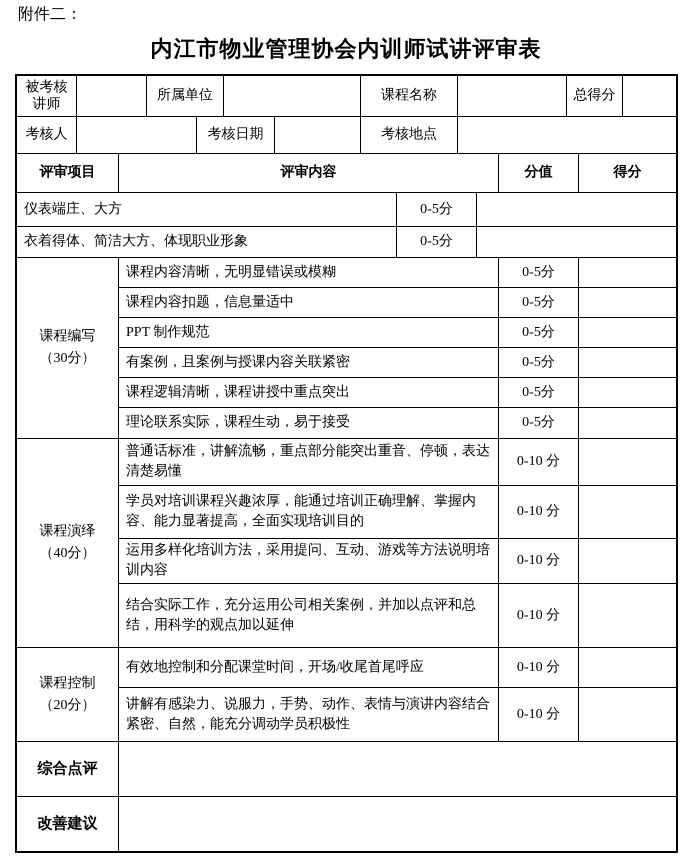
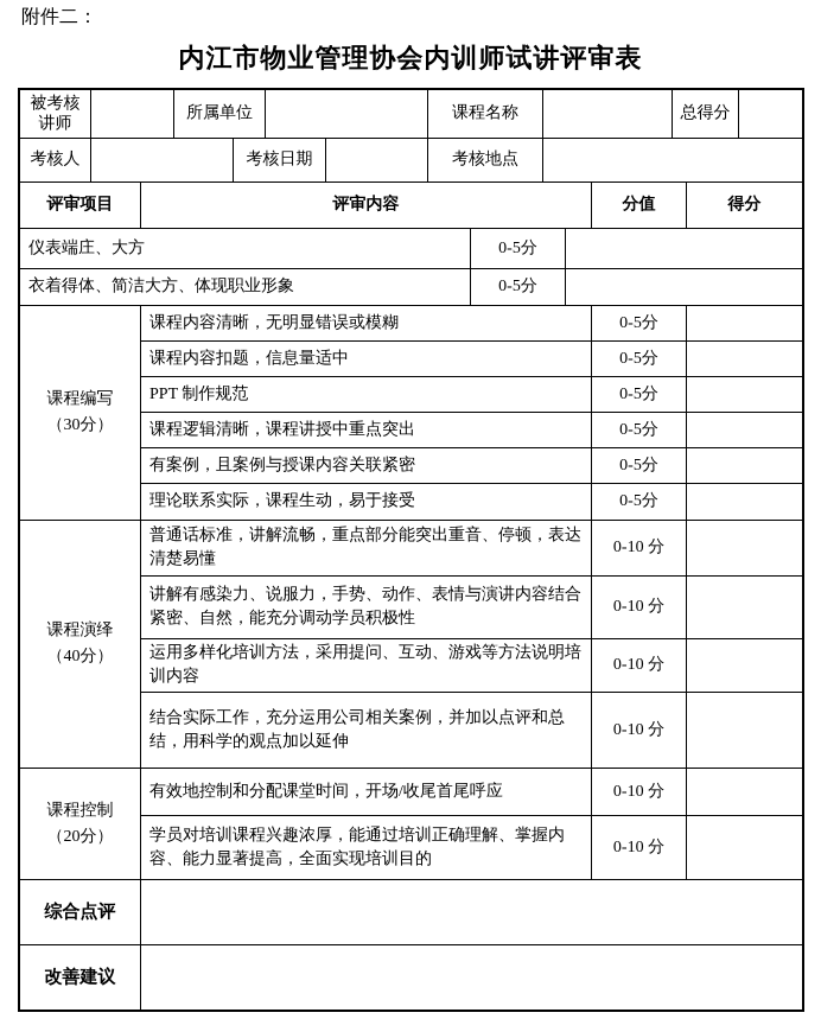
  附件二：
  内江市物业管理协会内训师试讲评审表
  被考核
  讲师
  所属单位
  课程名称
  总得分
  考核人
  考核日期
  考核地点
  评审项目
  评审内容
  分值
  得分
  仪表端庄、大方
  0-5分
  衣着得体、简洁大方、体现职业形象
  0-5分
  课程编写
  （30分）
  课程内容清晰，无明显错误或模糊
  0-5分
  课程内容扣题，信息量适中
  0-5分
  PPT 制作规范
  0-5分
- 有案例，且案例与授课内容关联紧密
+ 课程逻辑清晰，课程讲授中重点突出
  0-5分
- 课程逻辑清晰，课程讲授中重点突出
+ 有案例，且案例与授课内容关联紧密
  0-5分
  理论联系实际，课程生动，易于接受
  0-5分
  课程演绎
  （40分）
  普通话标准，讲解流畅，重点部分能突出重音、停顿，表达清楚易懂
  0-10 分
- 学员对培训课程兴趣浓厚，能通过培训正确理解、掌握内容、能力显著提高，全面实现培训目的
+ 讲解有感染力、说服力，手势、动作、表情与演讲内容结合紧密、自然，能充分调动学员积极性
  0-10 分
  运用多样化培训方法，采用提问、互动、游戏等方法说明培训内容
  0-10 分
  结合实际工作，充分运用公司相关案例，并加以点评和总结，用科学的观点加以延伸
  0-10 分
  课程控制
  （20分）
  有效地控制和分配课堂时间，开场/收尾首尾呼应
  0-10 分
- 讲解有感染力、说服力，手势、动作、表情与演讲内容结合紧密、自然，能充分调动学员积极性
+ 学员对培训课程兴趣浓厚，能通过培训正确理解、掌握内容、能力显著提高，全面实现培训目的
  0-10 分
  综合点评
  改善建议
